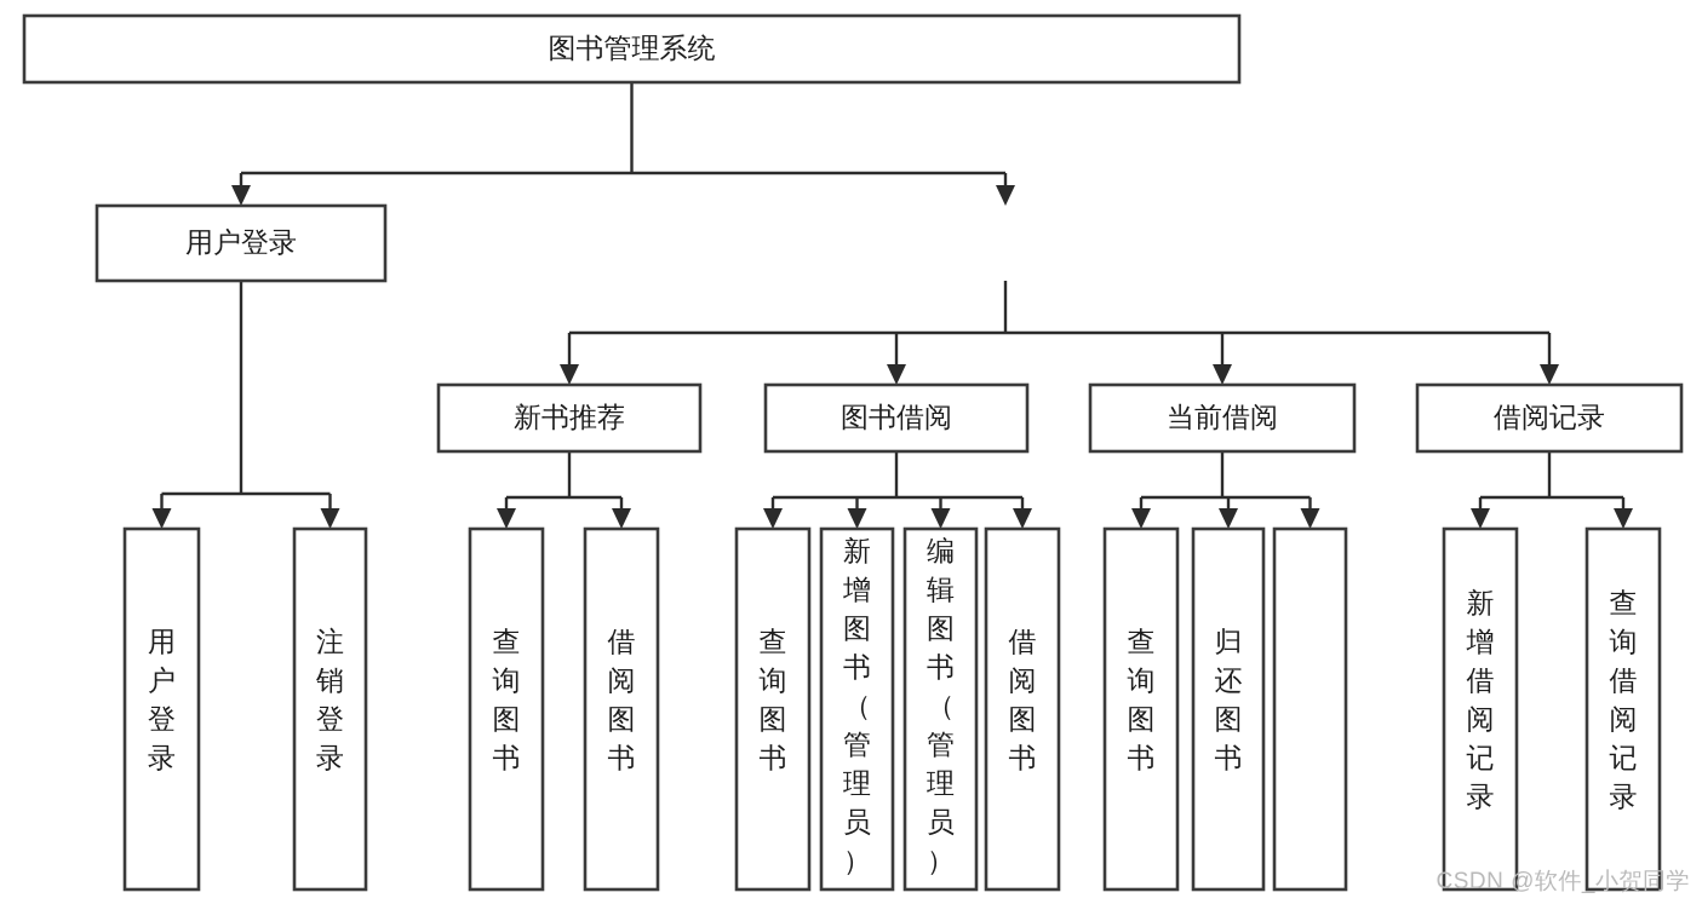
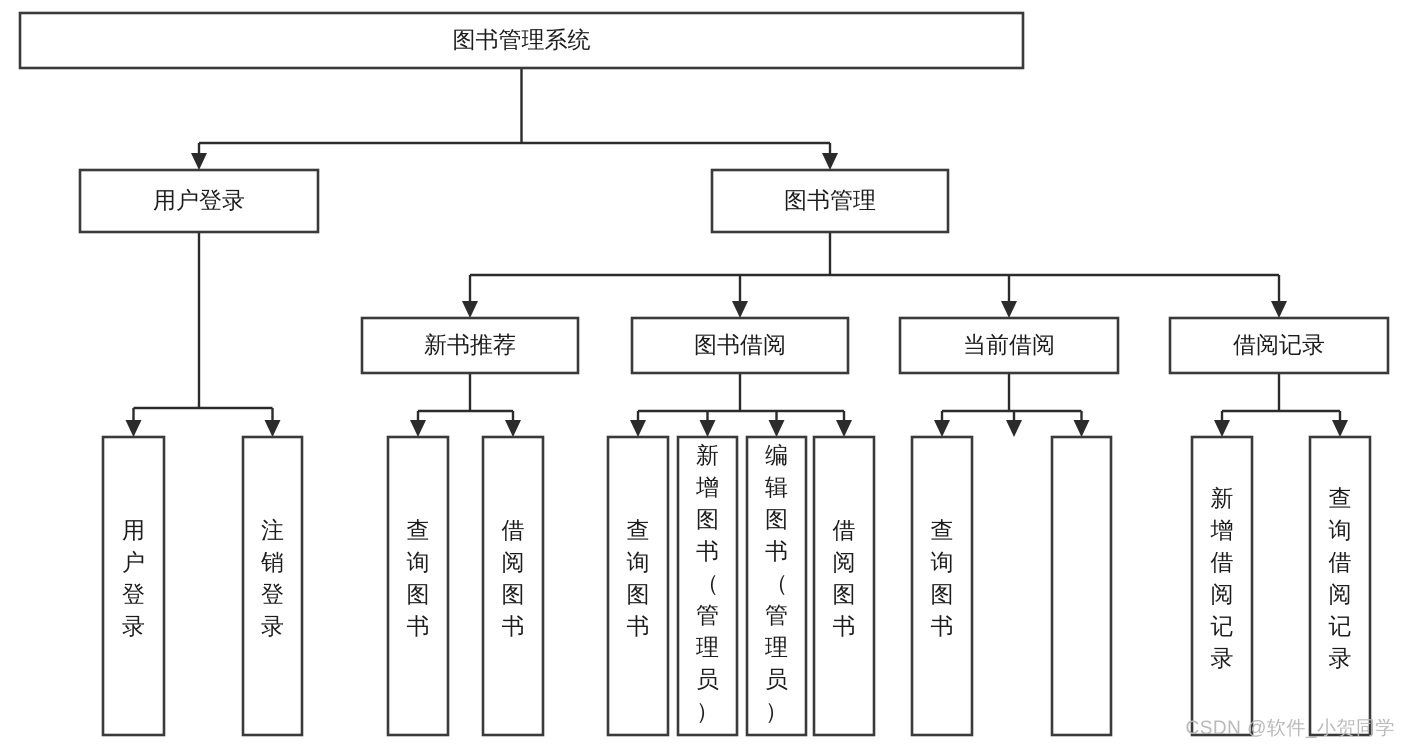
  图书管理系统
  用户登录
+ 图书管理
  新书推荐
  图书借阅
  当前借阅
  借阅记录
  用户登录
  注销登录
  查询图书
  借阅图书
  查询图书
  新增图书（管理员）
  编辑图书（管理员）
  借阅图书
  查询图书
- 归还图书
  新增借阅记录
  查询借阅记录
  CSDN @软件_小贺同学
